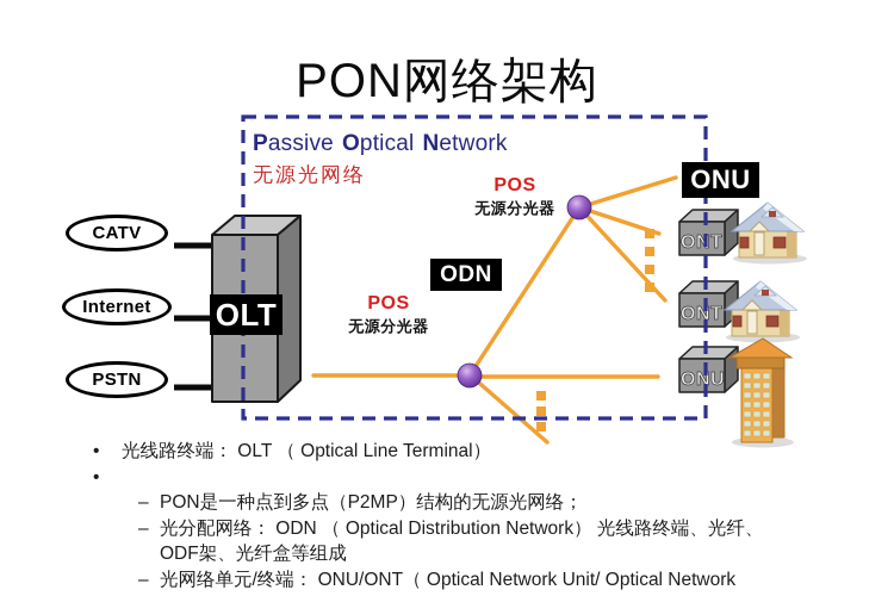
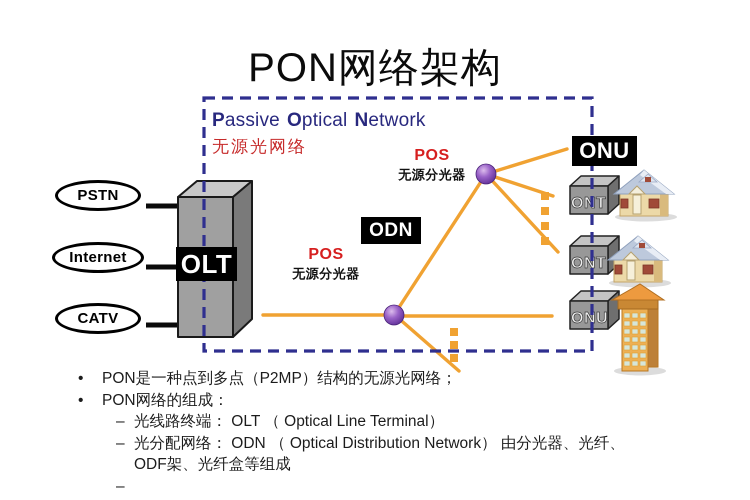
  ONT
  ONT
  ONU
  PON网络架构
  Passive Optical Network
  无源光网络
- CATV
+ PSTN
  Internet
- PSTN
+ CATV
  OLT
  ODN
  ONU
  POS
  无源分光器
  POS
  无源分光器
  •
- 光线路终端： OLT （ Optical Line Terminal）
+ PON是一种点到多点（P2MP）结构的无源光网络；
  •
+ PON网络的组成：
  –
- PON是一种点到多点（P2MP）结构的无源光网络；
+ 光线路终端： OLT （ Optical Line Terminal）
  –
- 光分配网络： ODN （ Optical Distribution Network） 光线路终端、光纤、
+ 光分配网络： ODN （ Optical Distribution Network） 由分光器、光纤、
  ODF架、光纤盒等组成
  –
- 光网络单元/终端： ONU/ONT（ Optical Network Unit/ Optical Network
